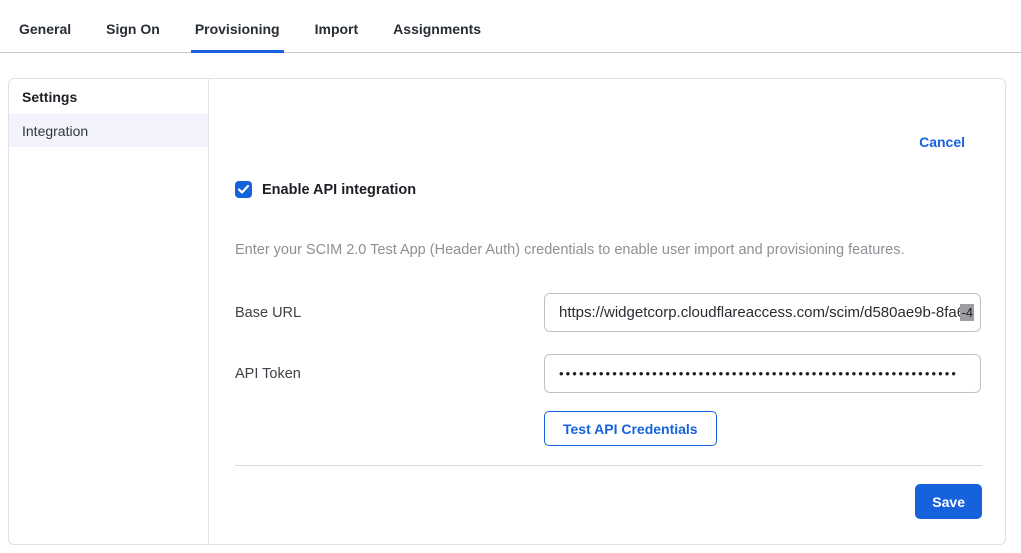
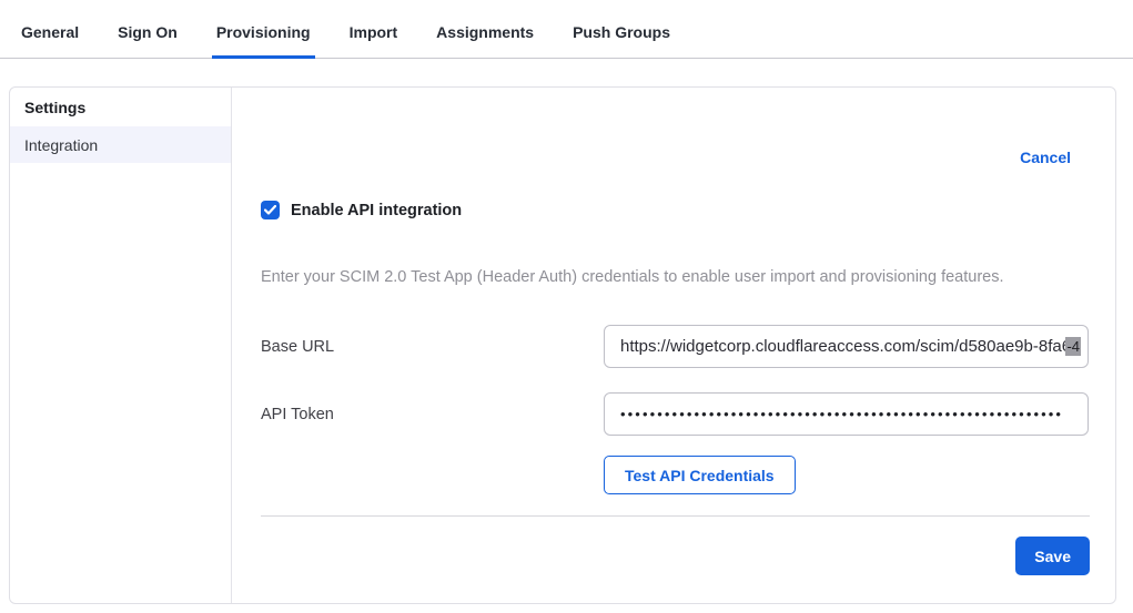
  General
  Sign On
  Provisioning
  Import
  Assignments
+ Push Groups
  Settings
  Integration
  Cancel
  Enable API integration
  Enter your SCIM 2.0 Test App (Header Auth) credentials to enable user import and provisioning features.
  Base URL
  https://widgetcorp.cloudflareaccess.com/scim/d580ae9b-8fa
  -4
  API Token
  ••••••••••••••••••••••••••••••••••••••••••••••••••••••••••••
  Test API Credentials
  Save
